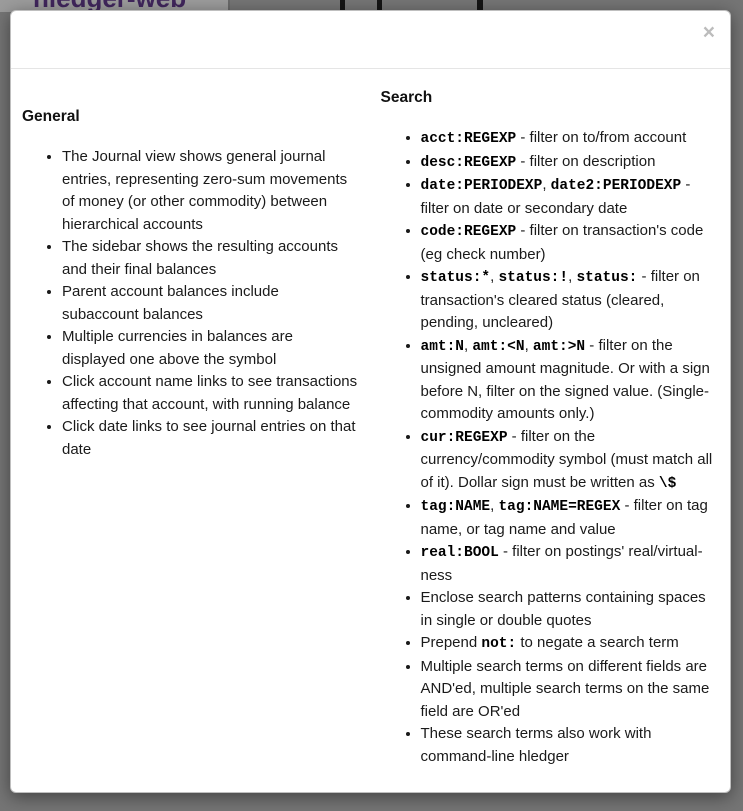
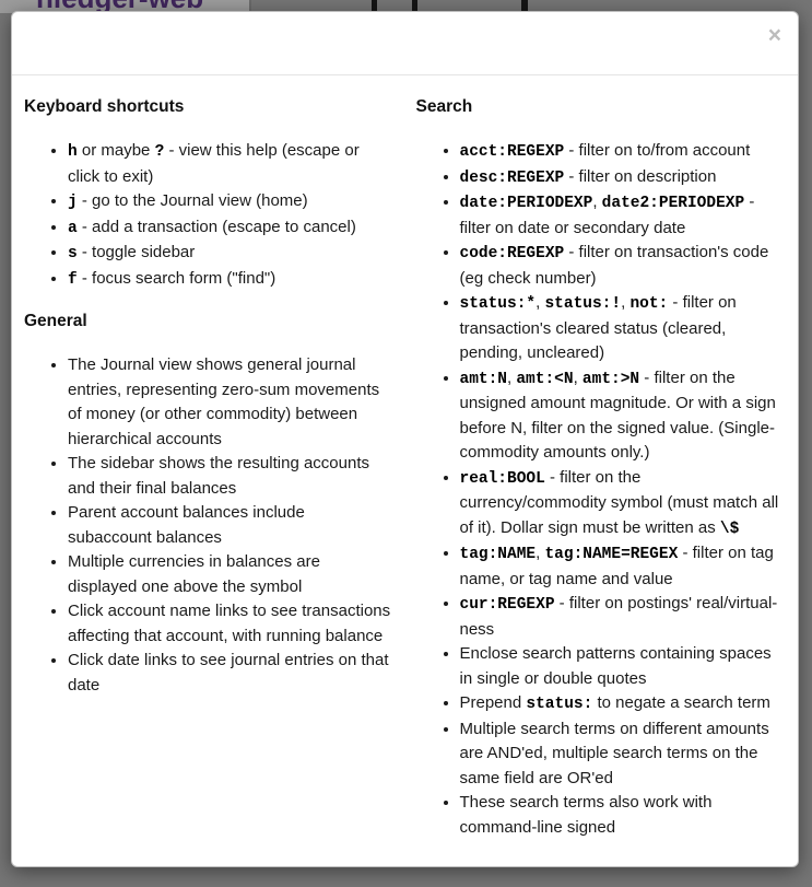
  ×
+ Keyboard shortcuts
+ h or maybe ? - view this help (escape or click to exit)
+ j - go to the Journal view (home)
+ a - add a transaction (escape to cancel)
+ s - toggle sidebar
+ f - focus search form ("find")
  General
  The Journal view shows general journal entries, representing zero-sum movements of money (or other commodity) between hierarchical accounts
  The sidebar shows the resulting accounts and their final balances
  Parent account balances include subaccount balances
  Multiple currencies in balances are displayed one above the symbol
  Click account name links to see transactions affecting that account, with running balance
  Click date links to see journal entries on that date
  Search
  acct:REGEXP - filter on to/from account
  desc:REGEXP - filter on description
  date:PERIODEXP, date2:PERIODEXP - filter on date or secondary date
  code:REGEXP - filter on transaction's code (eg check number)
- status:*, status:!, status: - filter on transaction's cleared status (cleared, pending, uncleared)
+ status:*, status:!, not: - filter on transaction's cleared status (cleared, pending, uncleared)
  amt:N, amt:<N, amt:>N - filter on the unsigned amount magnitude. Or with a sign before N, filter on the signed value. (Single-commodity amounts only.)
- cur:REGEXP - filter on the currency/commodity symbol (must match all of it). Dollar sign must be written as \$
+ real:BOOL - filter on the currency/commodity symbol (must match all of it). Dollar sign must be written as \$
  tag:NAME, tag:NAME=REGEX - filter on tag name, or tag name and value
- real:BOOL - filter on postings' real/virtual-ness
+ cur:REGEXP - filter on postings' real/virtual-ness
  Enclose search patterns containing spaces in single or double quotes
- Prepend not: to negate a search term
+ Prepend status: to negate a search term
- Multiple search terms on different fields are AND'ed, multiple search terms on the same field are OR'ed
+ Multiple search terms on different amounts are AND'ed, multiple search terms on the same field are OR'ed
- These search terms also work with command-line hledger
+ These search terms also work with command-line signed
